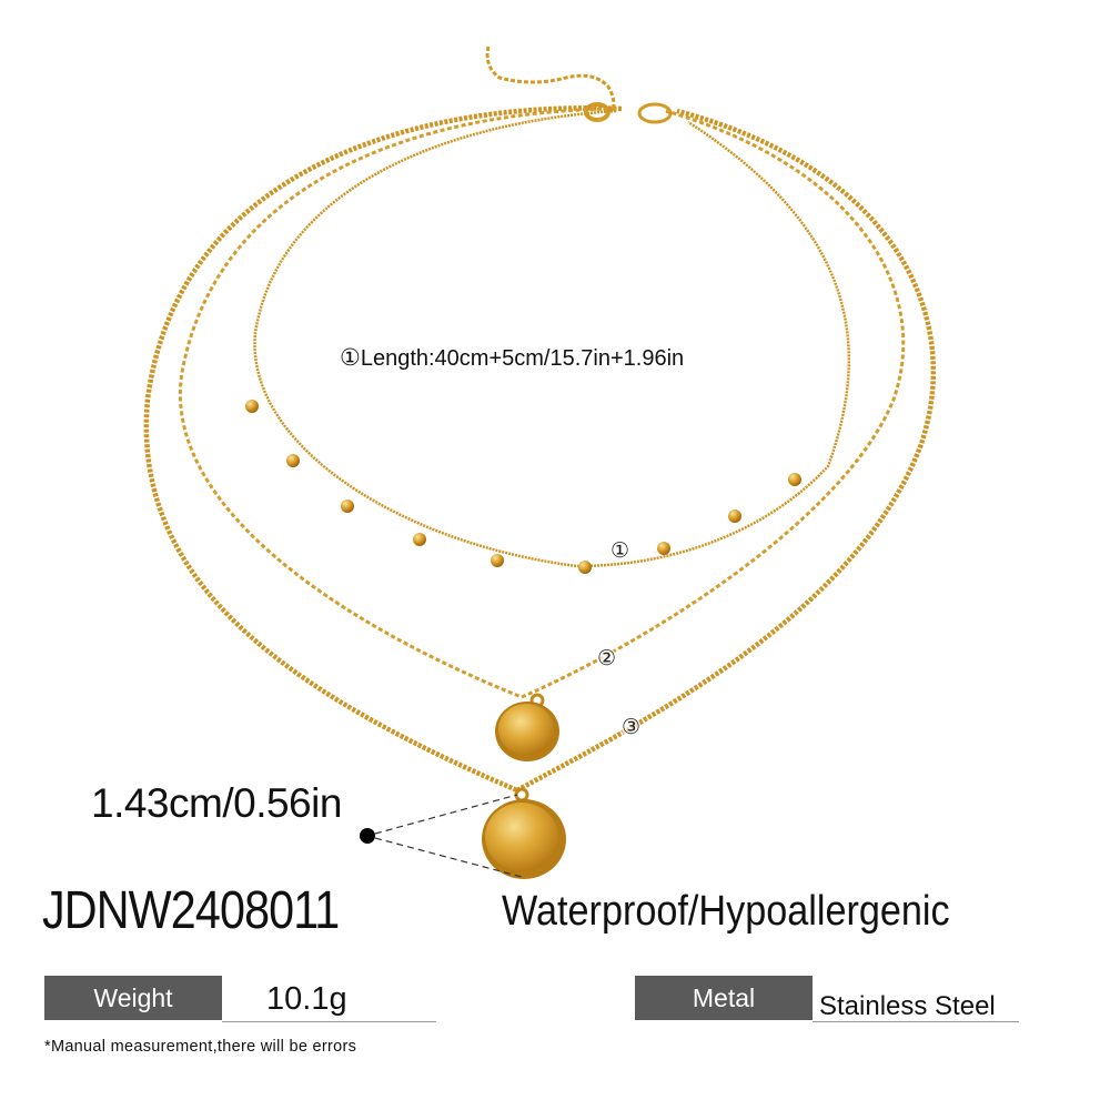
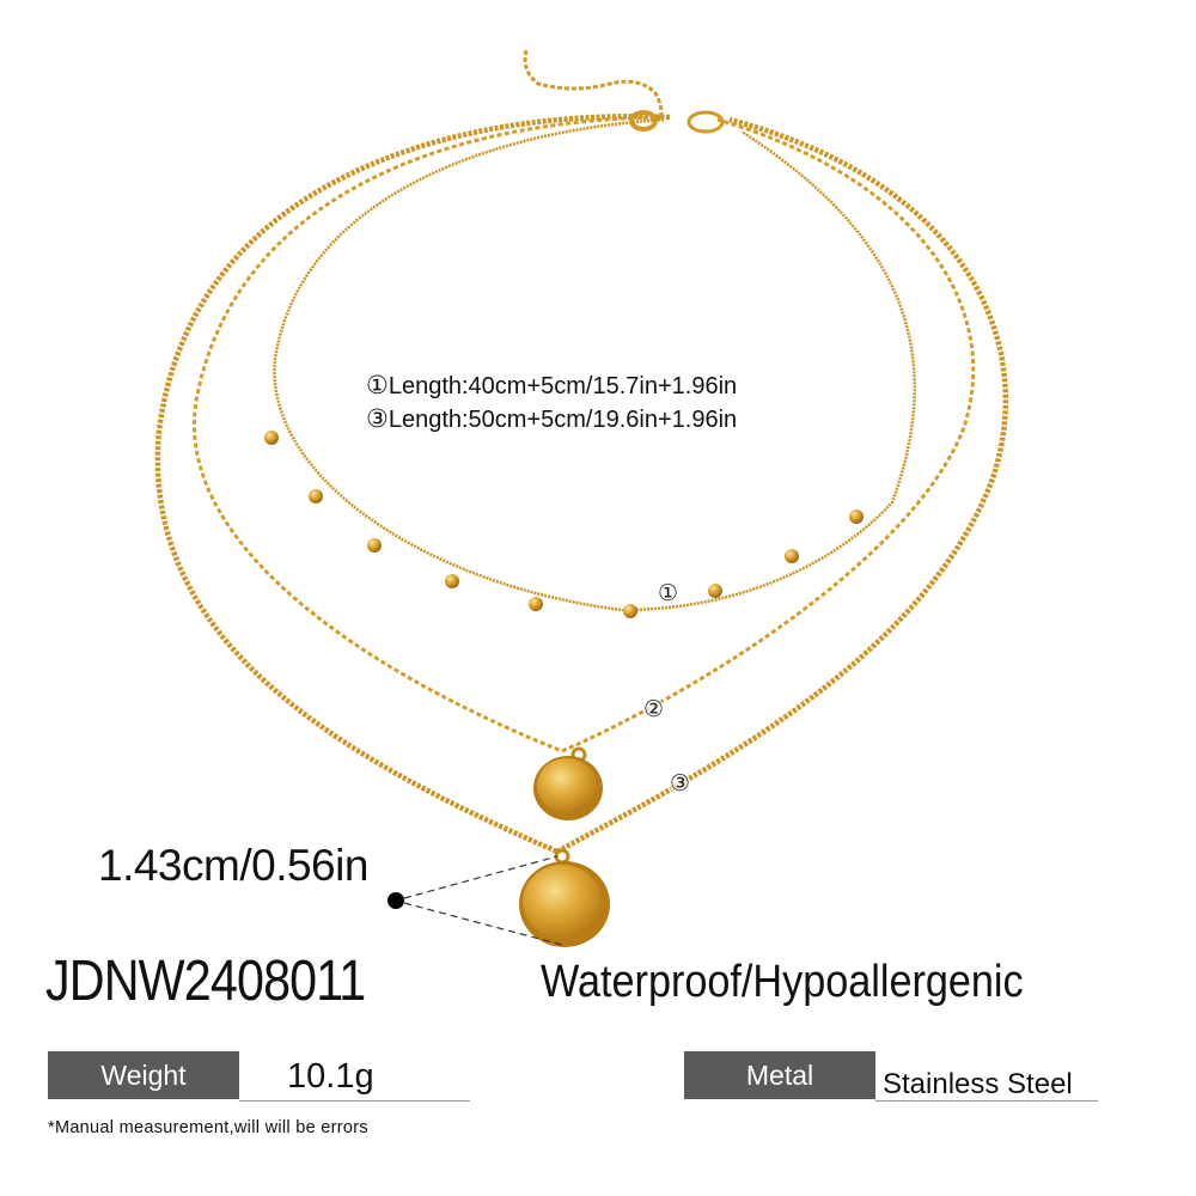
  ①
  ②
  ③
  ①Length:40cm+5cm/15.7in+1.96in
+ ③Length:50cm+5cm/19.6in+1.96in
  1.43cm/0.56in
  JDNW2408011
  Waterproof/Hypoallergenic
  Weight
  10.1g
  Metal
  Stainless Steel
- *Manual measurement,there will be errors
+ *Manual measurement,will will be errors
